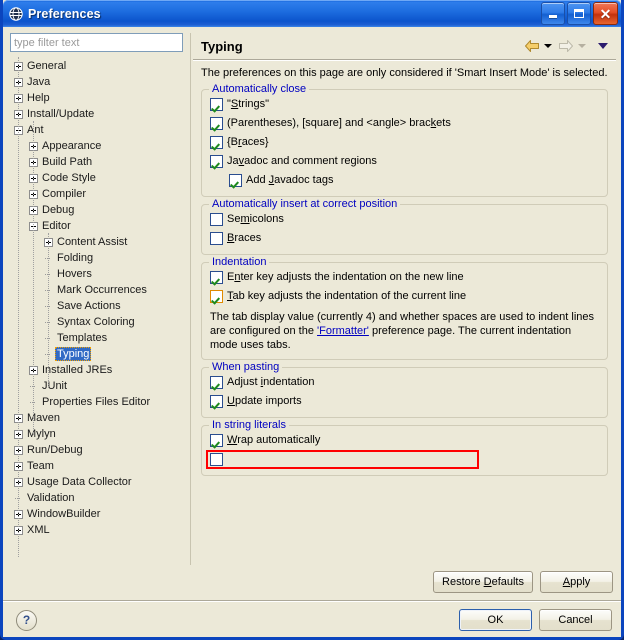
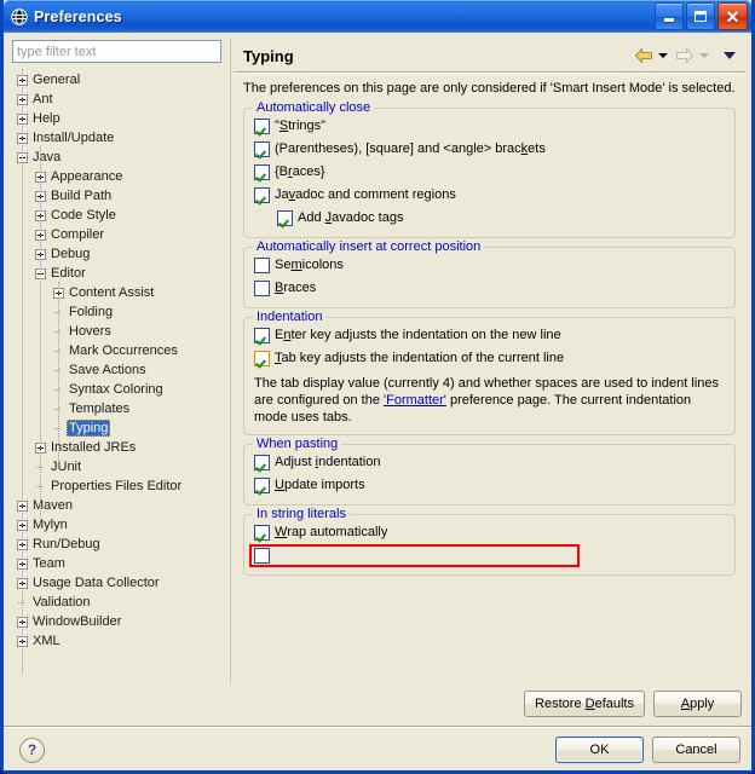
  Preferences
  ✕
  type filter text
  General
- Java
+ Ant
  Help
  Install/Update
- Ant
+ Java
  Appearance
  Build Path
  Code Style
  Compiler
  Debug
  Editor
  Content Assist
  Folding
  Hovers
  Mark Occurrences
  Save Actions
  Syntax Coloring
  Templates
  Typing
  Installed JREs
  JUnit
  Properties Files Editor
  Maven
  Mylyn
  Run/Debug
  Team
  Usage Data Collector
  Validation
  WindowBuilder
  XML
  Typing
  The preferences on this page are only considered if 'Smart Insert Mode' is selected.
  Automatically close
  "Strings"
  (Parentheses), [square] and <angle> brackets
  {Braces}
  Javadoc and comment regions
  Add Javadoc tags
  Automatically insert at correct position
  Semicolons
  Braces
  Indentation
  Enter key adjusts the indentation on the new line
  Tab key adjusts the indentation of the current line
  The tab display value (currently 4) and whether spaces are used to indent lines are configured on the 'Formatter' preference page. The current indentation mode uses tabs.
  When pasting
  Adjust indentation
  Update imports
  In string literals
  Wrap automatically
  Restore Defaults
  Apply
  ?
  OK
  Cancel
